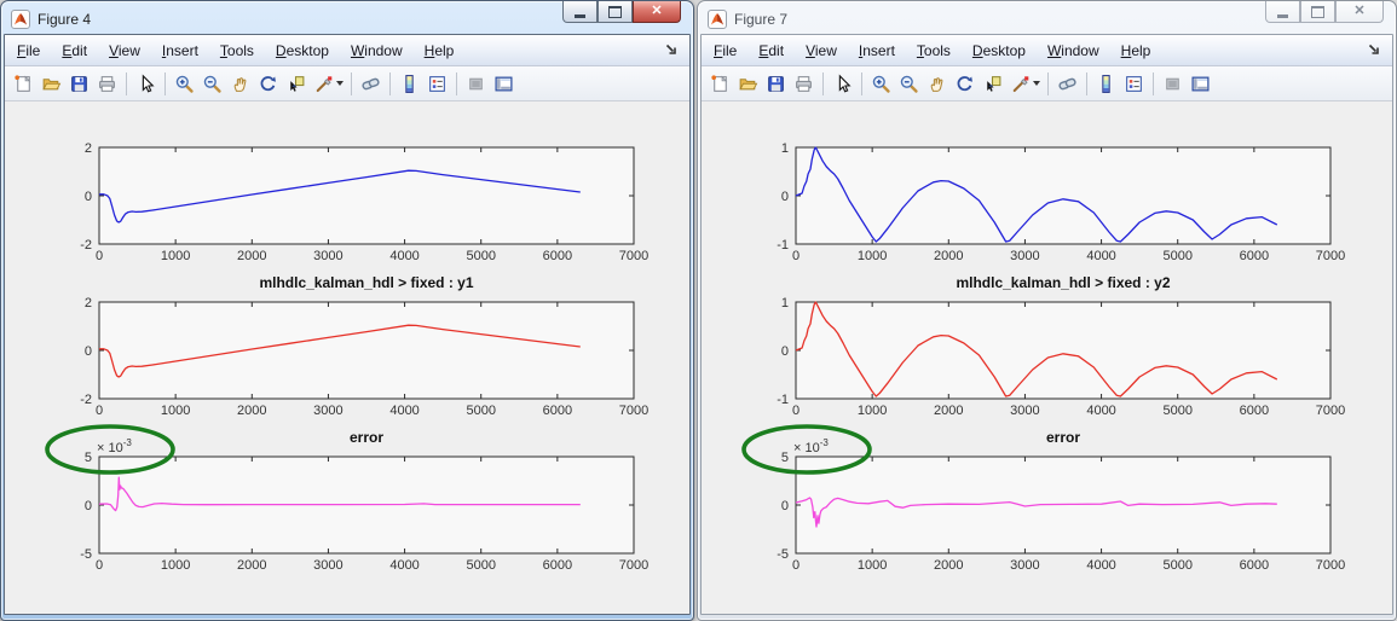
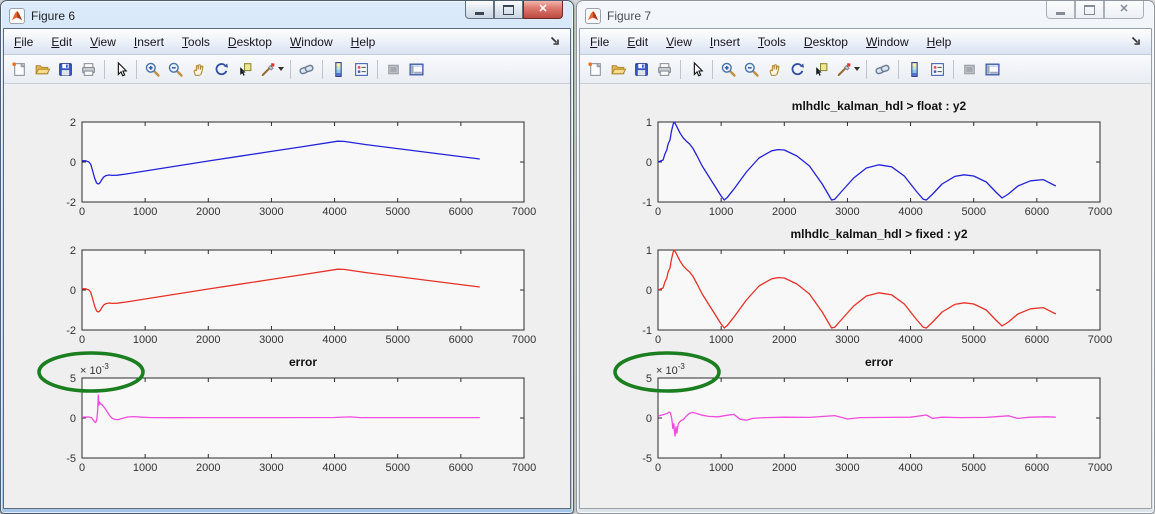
- Figure 4
+ Figure 6
  ✕
  File
  Edit
  View
  Insert
  Tools
  Desktop
  Window
  Help
  0
  1000
  2000
  3000
  4000
  5000
  6000
  7000
  2
  0
  -2
  0
  1000
  2000
  3000
  4000
  5000
  6000
  7000
  2
  0
  -2
- mlhdlc_kalman_hdl > fixed : y1
  0
  1000
  2000
  3000
  4000
  5000
  6000
  7000
  5
  0
  -5
  error
  × 10-3
  Figure 7
  ✕
  File
  Edit
  View
  Insert
  Tools
  Desktop
  Window
  Help
  0
  1000
  2000
  3000
  4000
  5000
  6000
  7000
  1
  0
  -1
+ mlhdlc_kalman_hdl > float : y2
  0
  1000
  2000
  3000
  4000
  5000
  6000
  7000
  1
  0
  -1
  mlhdlc_kalman_hdl > fixed : y2
  0
  1000
  2000
  3000
  4000
  5000
  6000
  7000
  5
  0
  -5
  error
  × 10-3
